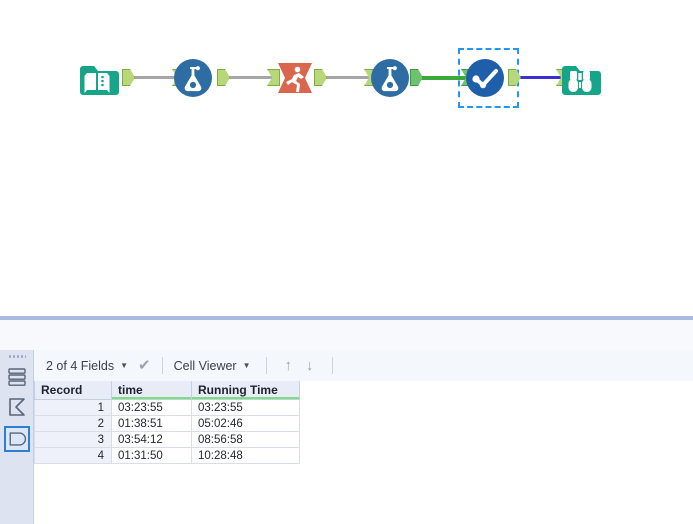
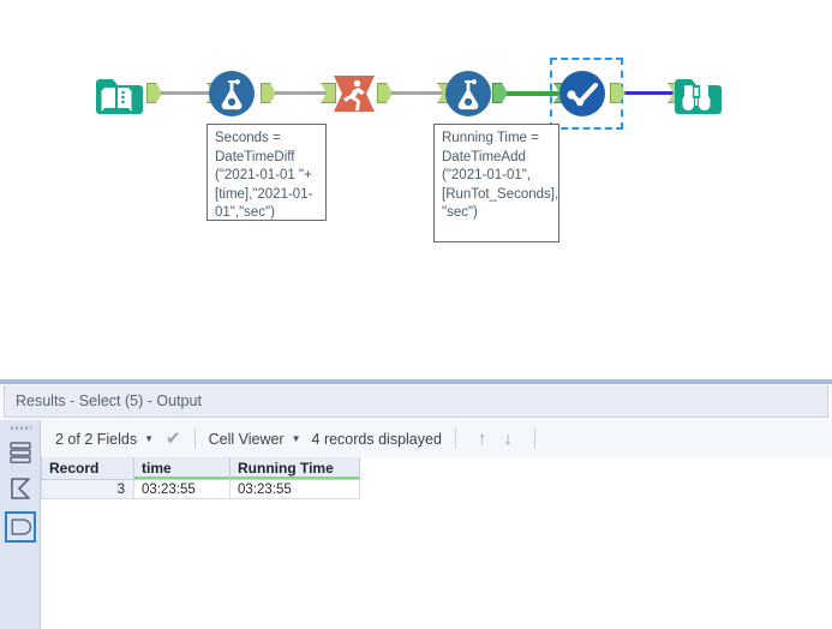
+ Seconds =
+ DateTimeDiff
+ ("2021-01-01 "+
+ [time],"2021-01-
+ 01","sec")
+ Running Time =
+ DateTimeAdd
+ ("2021-01-01",
+ [RunTot_Seconds],
+ "sec")
+ Results - Select (5) - Output
- 2 of 4 Fields
+ 2 of 2 Fields
  ▼
  ✔
  Cell Viewer
  ▼
+ 4 records displayed
  ↑
  ↓
  Record	time	Running Time
- 1	03:23:55	03:23:55
+ 3	03:23:55	03:23:55
- 2	01:38:51	05:02:46
- 3	03:54:12	08:56:58
- 4	01:31:50	10:28:48
